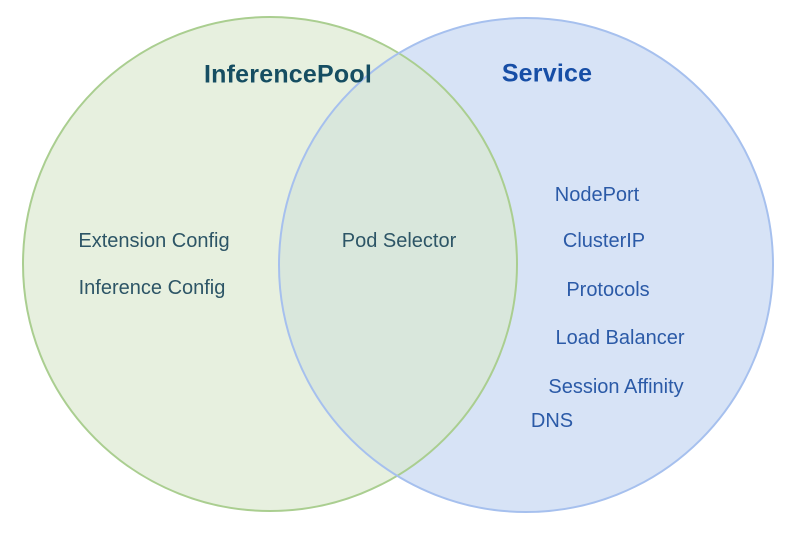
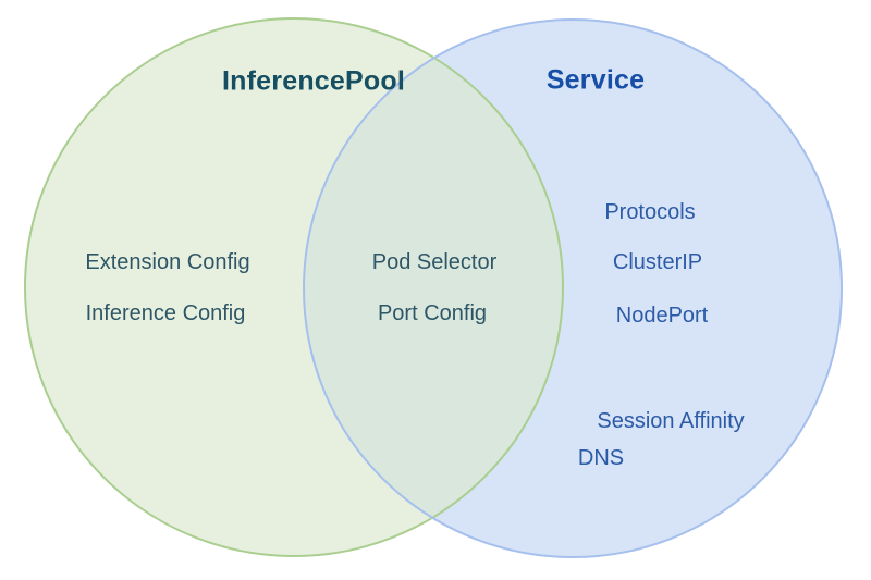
  InferencePool
  Service
  Extension Config
  Inference Config
  Pod Selector
+ Port Config
- NodePort
+ Protocols
  ClusterIP
- Protocols
+ NodePort
- Load Balancer
  Session Affinity
  DNS
